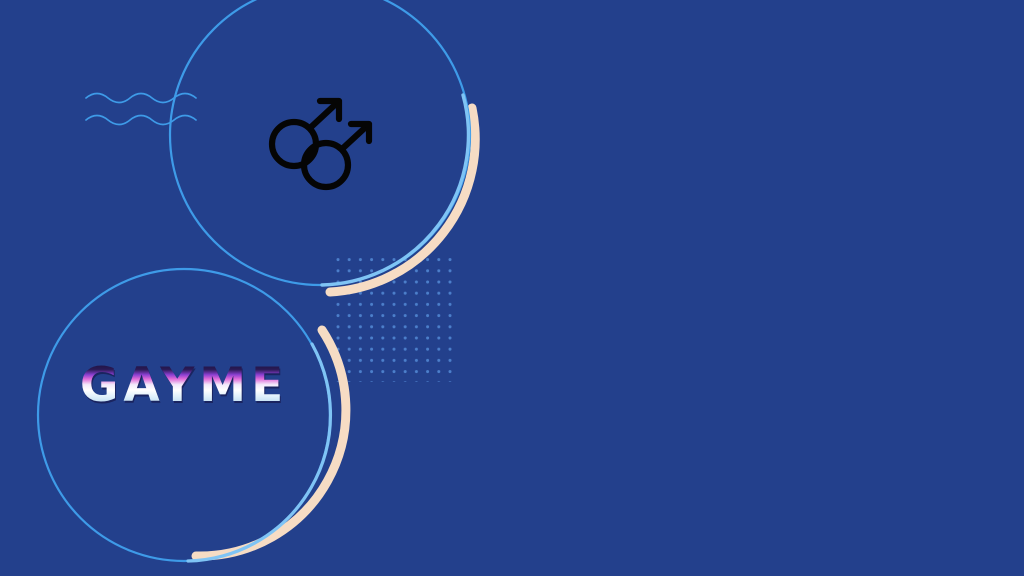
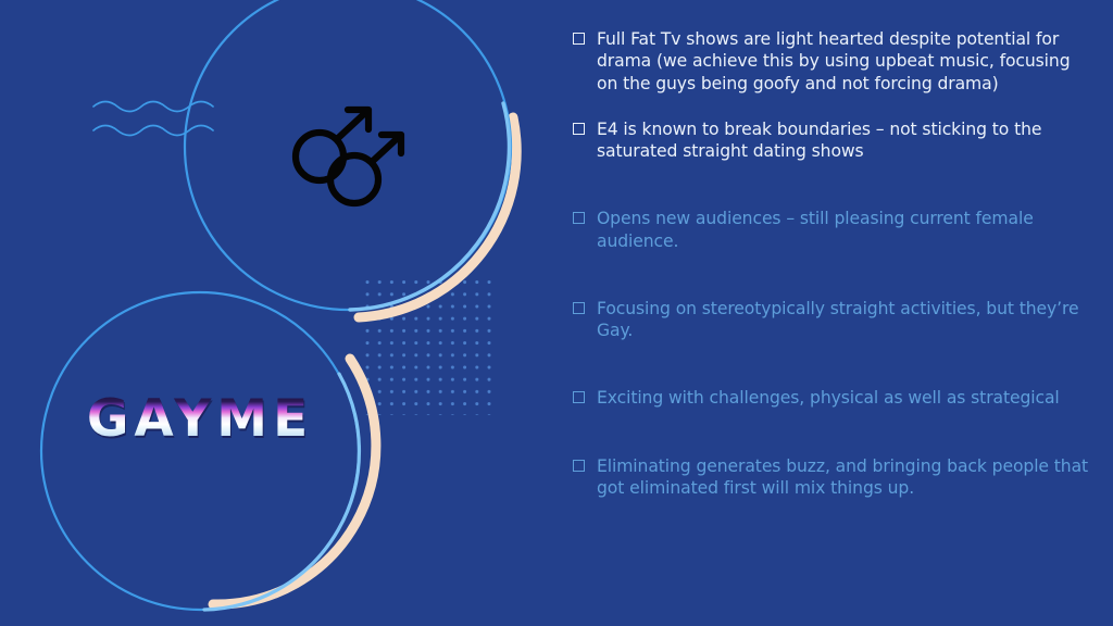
  GAYME
+ Full Fat Tv shows are light hearted despite potential for drama (we achieve this by using upbeat music, focusing on the guys being goofy and not forcing drama)
+ E4 is known to break boundaries – not sticking to the saturated straight dating shows
+ Opens new audiences – still pleasing current female audience.
+ Focusing on stereotypically straight activities, but they’re Gay.
+ Exciting with challenges, physical as well as strategical
+ Eliminating generates buzz, and bringing back people that got eliminated first will mix things up.
